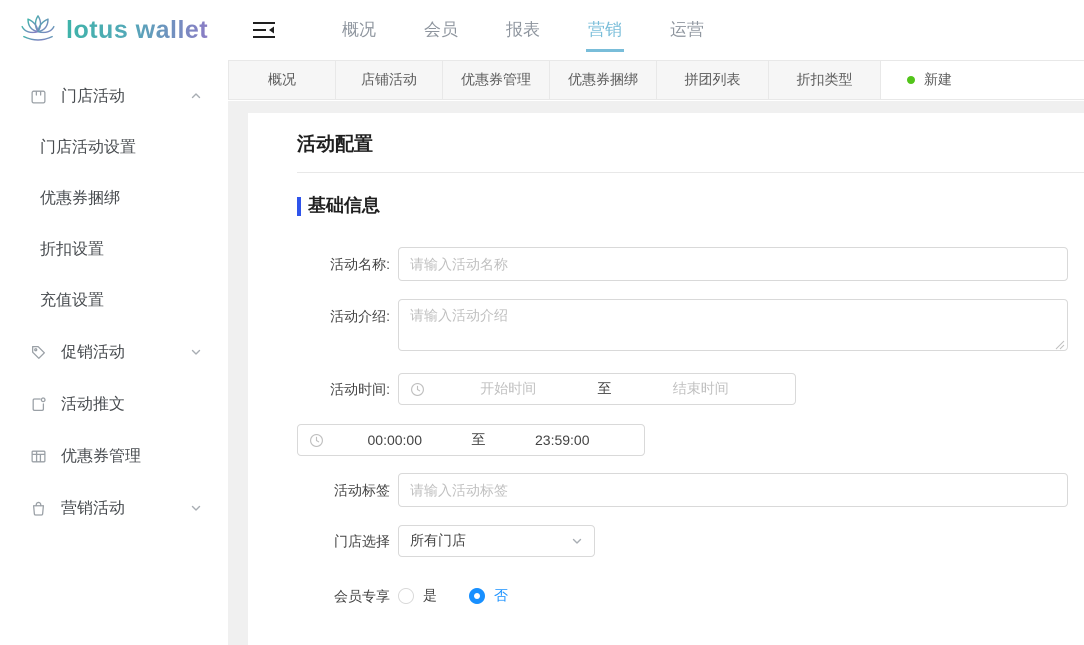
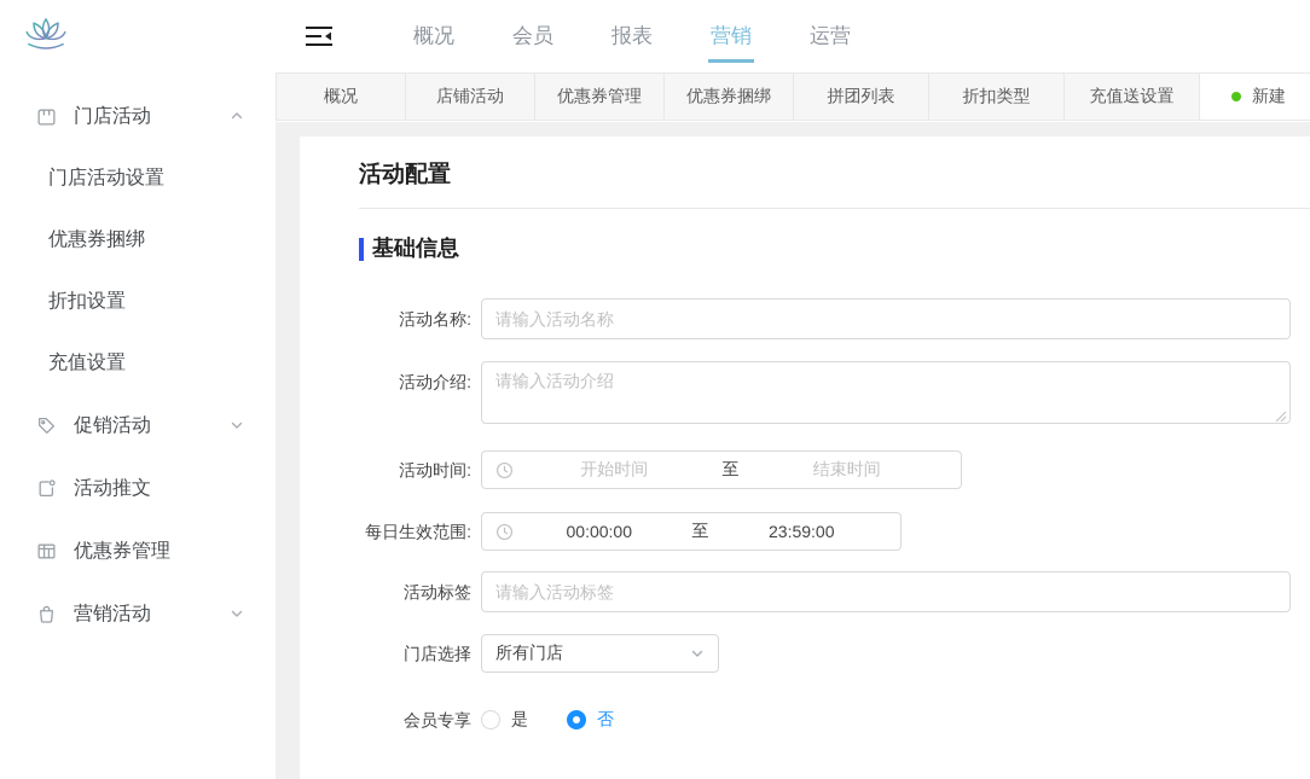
- lotus wallet
  概况
  会员
  报表
  营销
  运营
  门店活动
  门店活动设置
  优惠券捆绑
  折扣设置
  充值设置
  促销活动
  活动推文
  优惠券管理
  营销活动
  概况
  店铺活动
  优惠券管理
  优惠券捆绑
  拼团列表
  折扣类型
+ 充值送设置
  新建
  活动配置
  基础信息
  活动名称:
  请输入活动名称
  活动介绍:
  请输入活动介绍
  活动时间:
  开始时间
  至
  结束时间
+ 每日生效范围:
  00:00:00
  至
  23:59:00
  活动标签
  请输入活动标签
  门店选择
  所有门店
  会员专享
  是
  否
